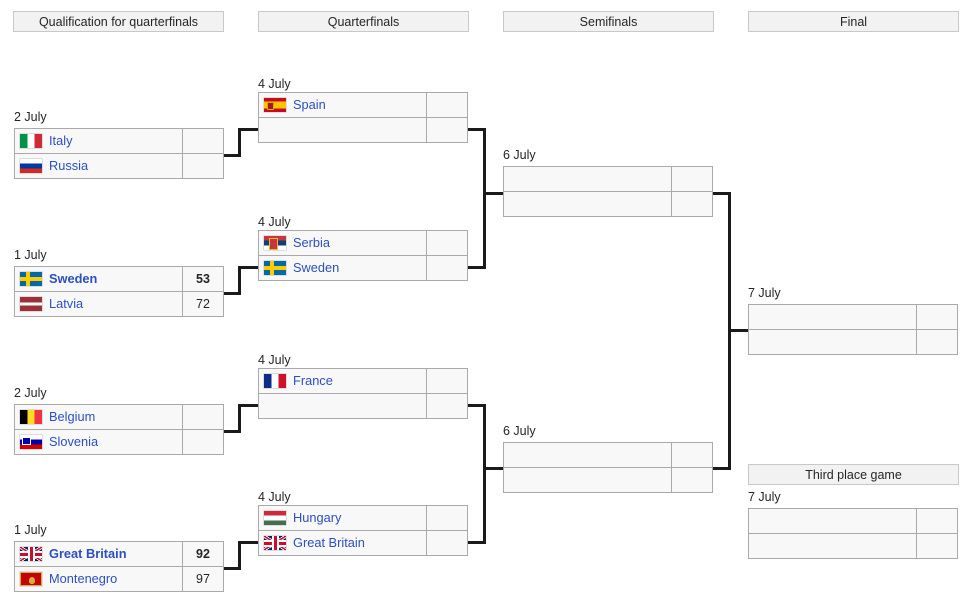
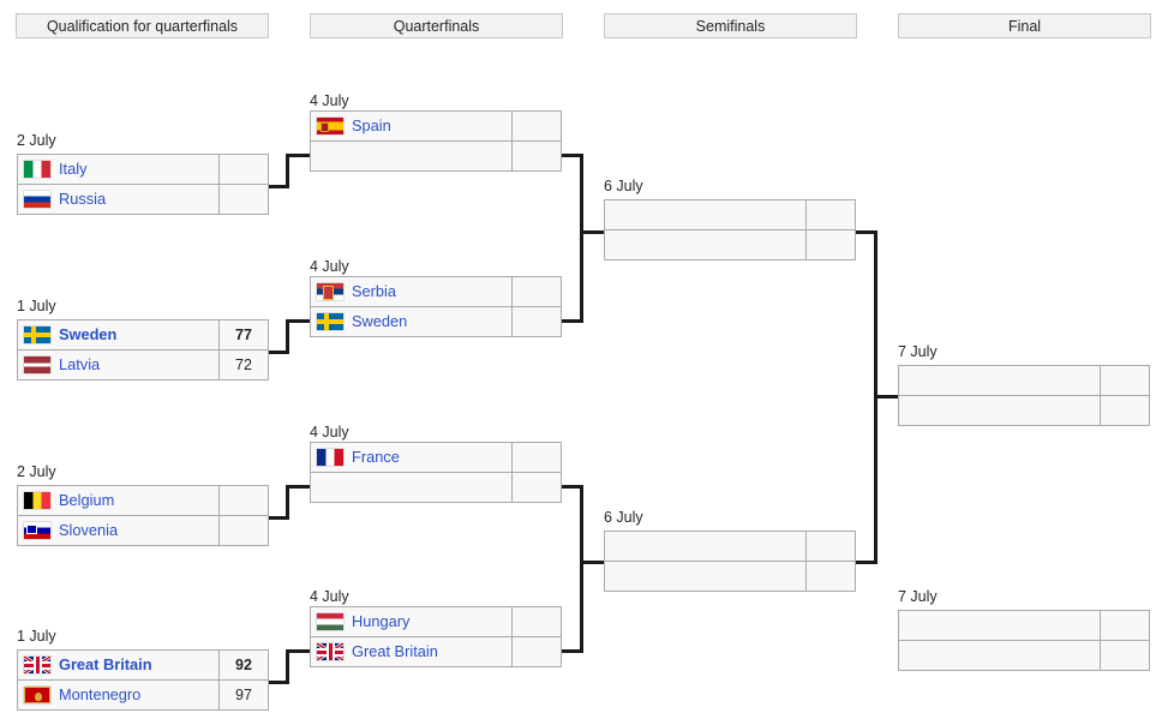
  Qualification for quarterfinals
  Quarterfinals
  Semifinals
  Final
- Third place game
  2 July
  Italy
  Russia
  1 July
  Sweden
- 53
+ 77
  Latvia
  72
  2 July
  Belgium
  Slovenia
  1 July
  Great Britain
  92
  Montenegro
  97
  4 July
  Spain
  4 July
  Serbia
  Sweden
  4 July
  France
  4 July
  Hungary
  Great Britain
  6 July
  6 July
  7 July
  7 July
